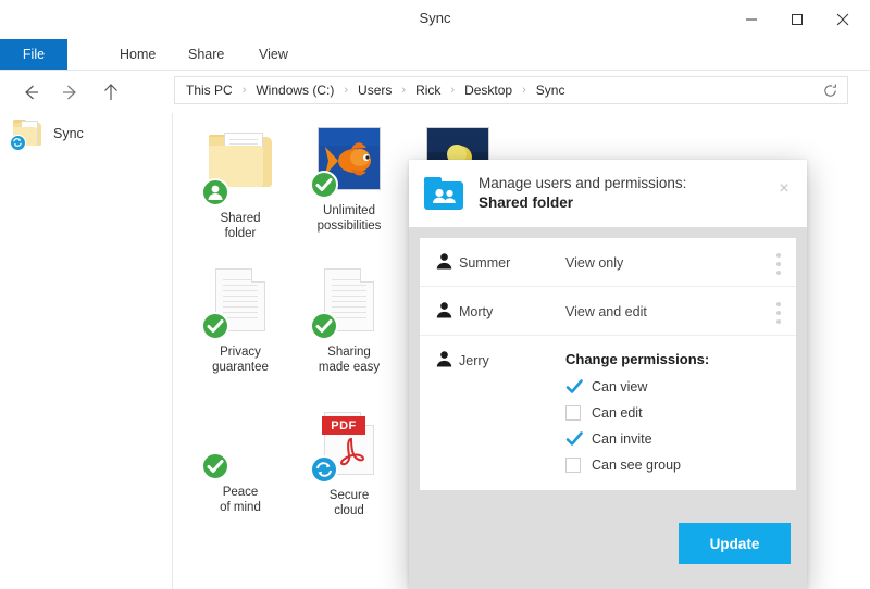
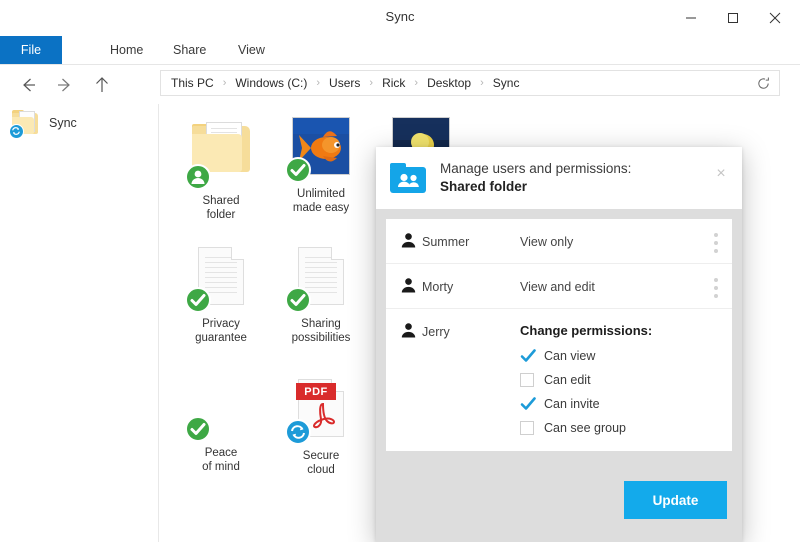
  Sync
  File
  Home
  Share
  View
  This PC
  ›
  Windows (C:)
  ›
  Users
  ›
  Rick
  ›
  Desktop
  ›
  Sync
  Sync
  Shared
  folder
  Unlimited
- possibilities
+ made easy
  Privacy
  guarantee
  Sharing
- made easy
+ possibilities
  Peace
  of mind
  PDF
  Secure
  cloud
  Manage users and permissions:
  Shared folder
  ×
  Summer
  View only
  Morty
  View and edit
  Jerry
  Change permissions:
  Can view
  Can edit
  Can invite
  Can see group
  Update
